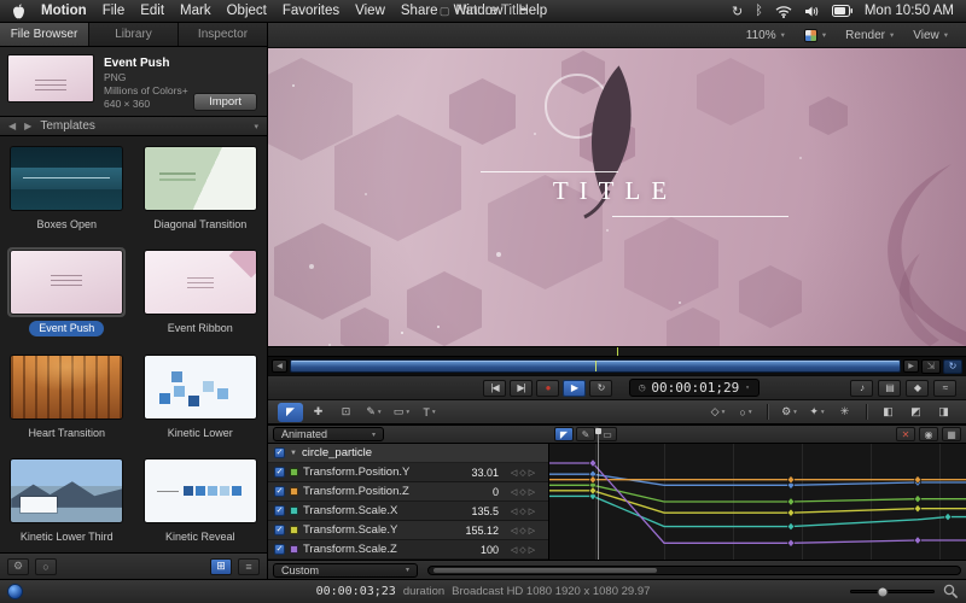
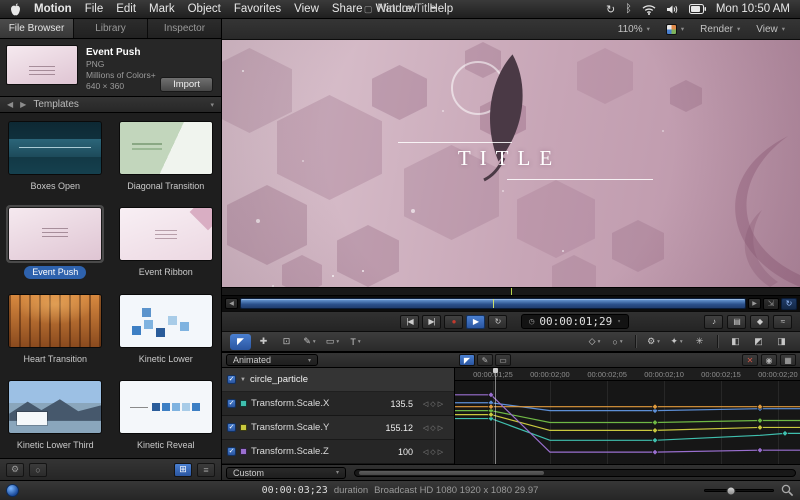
  Motion
  File
  Edit
  Mark
  Object
  Favorites
  View
  Share
  Window
  Help
  ▢
  Nature Title
  ↻
  ᛒ
  Mon 10:50 AM
  File Browser
  Library
  Inspector
  Event Push
  PNG
  Millions of Colors+
  640 × 360
  Import
  ◀
  ▶
  Templates
  Boxes Open
  Diagonal Transition
  Event Push
  Event Ribbon
  Heart Transition
  Kinetic Lower
  Kinetic Lower Third
  Kinetic Reveal
  ⚙
  ○
  ⊞
  ≡
  110%
  Render
  View
  ⇲
  ↻
  |◀
  ▶|
  ●
  ▶
  ↻
  ◷
  00:00:01;29
  ♪
  ▤
  ◆
  ≈
  ◤
  ✚
  ⊡
  ✎
  ▭
  T
  ◇
  ○
  ⚙
  ✦
  ✳
  ◧
  ◩
  ◨
  Animated
  ◤
  ✎
  ▭
  ✕
  ◉
  ▦
  circle_particle
- Transform.Position.Y
- 33.01
- Transform.Position.Z
- 0
  Transform.Scale.X
  135.5
  Transform.Scale.Y
  155.12
  Transform.Scale.Z
  100
+ 00:00:01;25
+ 00:00:02;00
+ 00:00:02;05
+ 00:00:02;10
+ 00:00:02;15
+ 00:00:02;20
  Custom
  00:00:03;23
  duration
  Broadcast HD 1080 1920 x 1080 29.97
